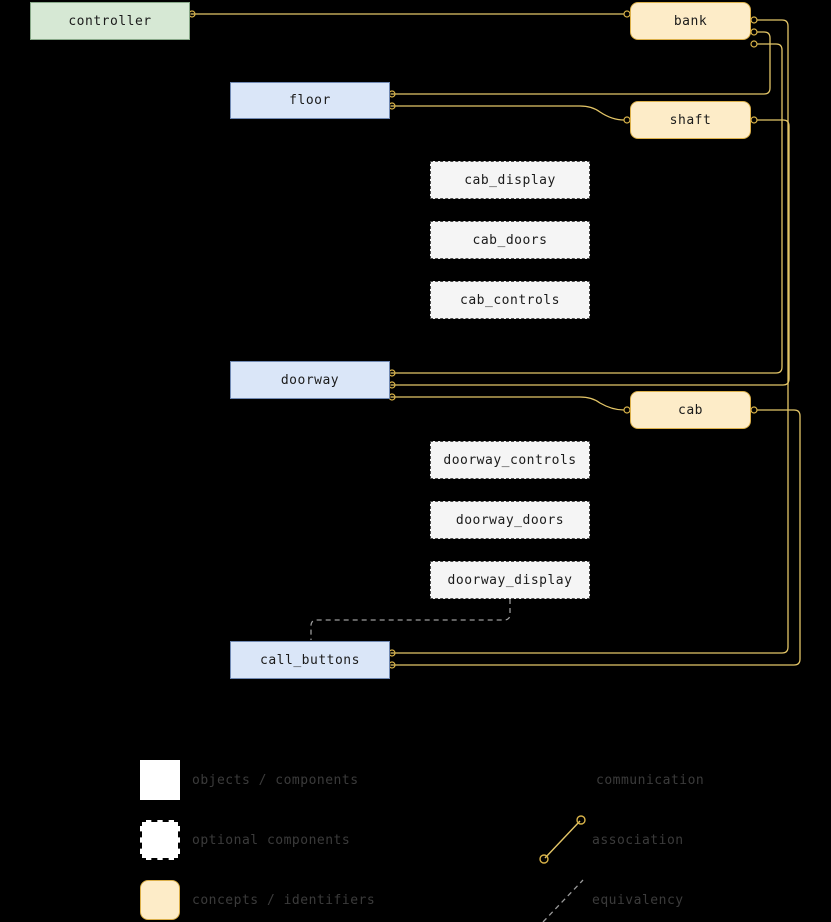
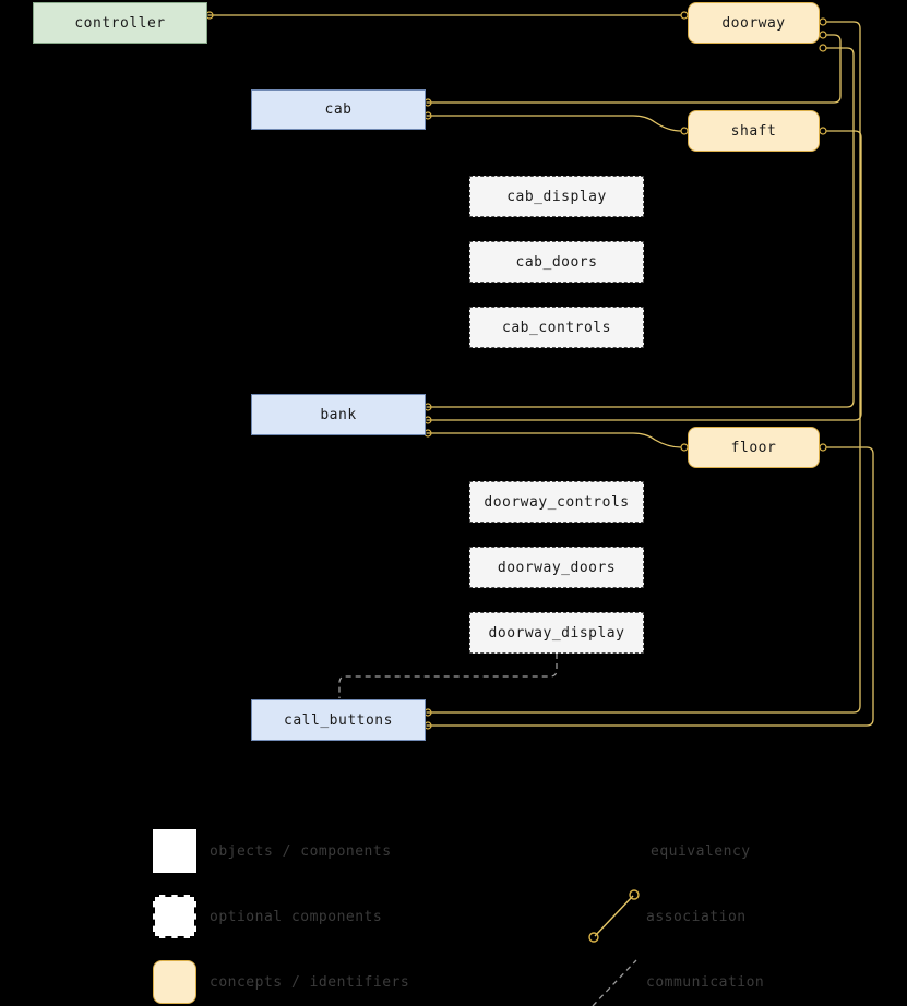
  controller
- bank
+ doorway
- floor
+ cab
  shaft
  cab_display
  cab_doors
  cab_controls
- doorway
+ bank
- cab
+ floor
  doorway_controls
  doorway_doors
  doorway_display
  call_buttons
  objects / components
  optional components
  concepts / identifiers
- communication
+ equivalency
  association
- equivalency
+ communication
